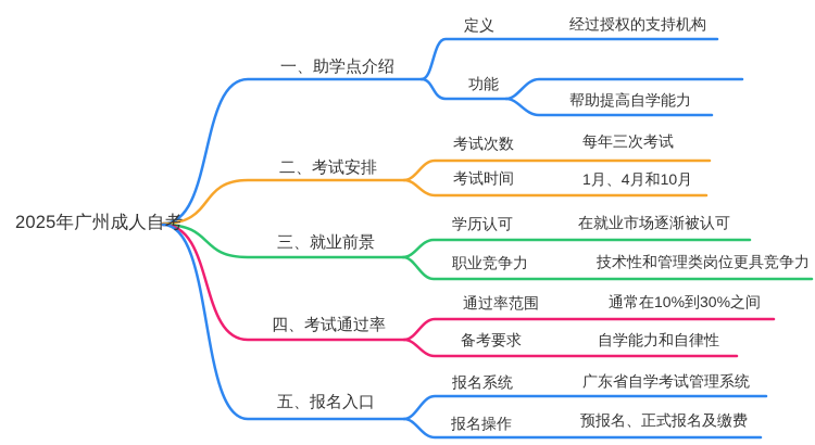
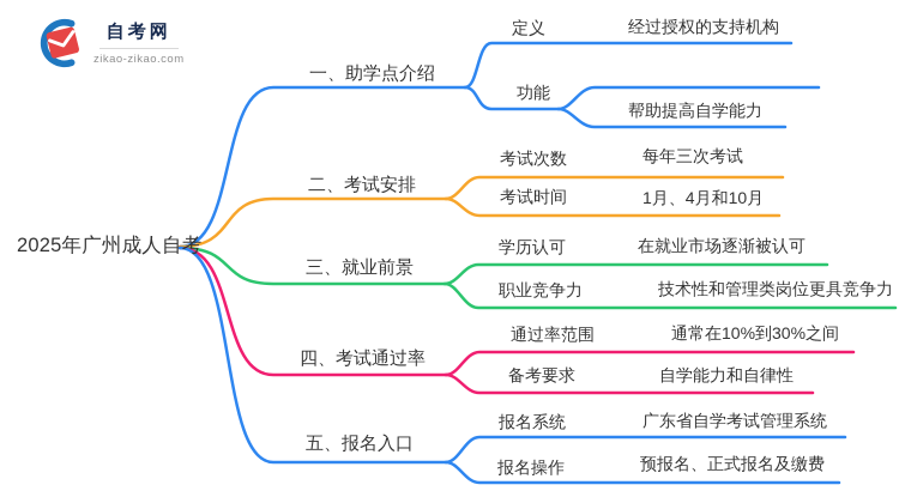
+ 自考网
+ zikao-zikao.com
  2025年广州成人自考
  一、助学点介绍
  定义
  经过授权的支持机构
  功能
  帮助提高自学能力
  二、考试安排
  考试次数
  每年三次考试
  考试时间
  1月、4月和10月
  三、就业前景
  学历认可
  在就业市场逐渐被认可
  职业竞争力
  技术性和管理类岗位更具竞争力
  四、考试通过率
  通过率范围
  通常在10%到30%之间
  备考要求
  自学能力和自律性
  五、报名入口
  报名系统
  广东省自学考试管理系统
  报名操作
  预报名、正式报名及缴费
